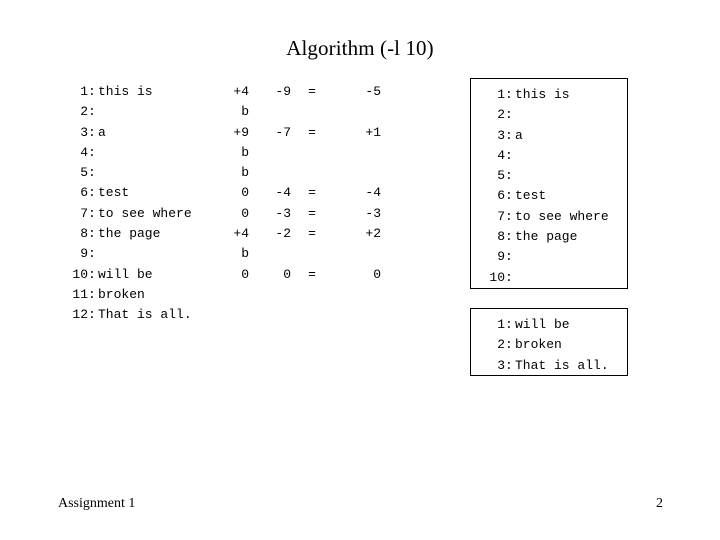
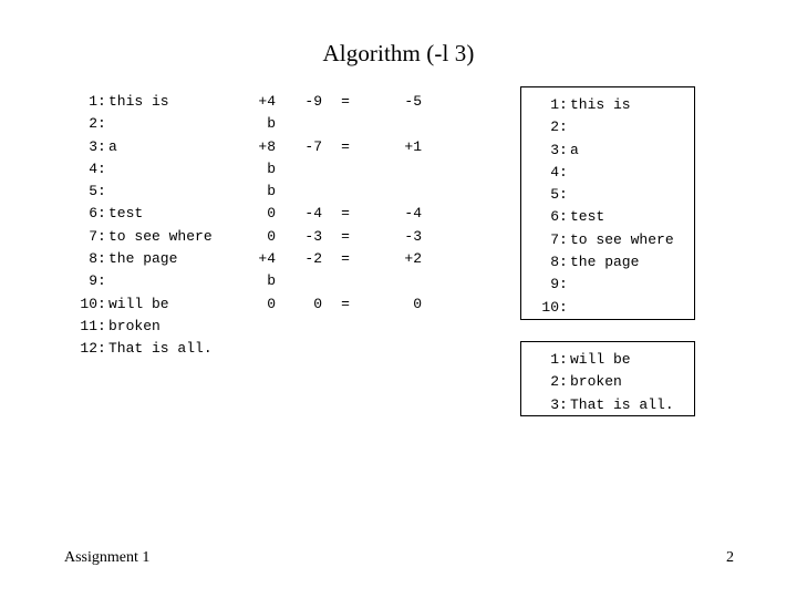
- Algorithm (-l 10)
+ Algorithm (-l 3)
  1: this is +4 -9 = -5
  2: b
- 3: a +9 -7 = +1
+ 3: a +8 -7 = +1
  4: b
  5: b
  6: test 0 -4 = -4
  7: to see where 0 -3 = -3
  8: the page +4 -2 = +2
  9: b
  10: will be 0 0 = 0
  11: broken
  12: That is all.
  1: this is
  2:
  3: a
  4:
  5:
  6: test
  7: to see where
  8: the page
  9:
  10:
  1: will be
  2: broken
  3: That is all.
  Assignment 1
  2
